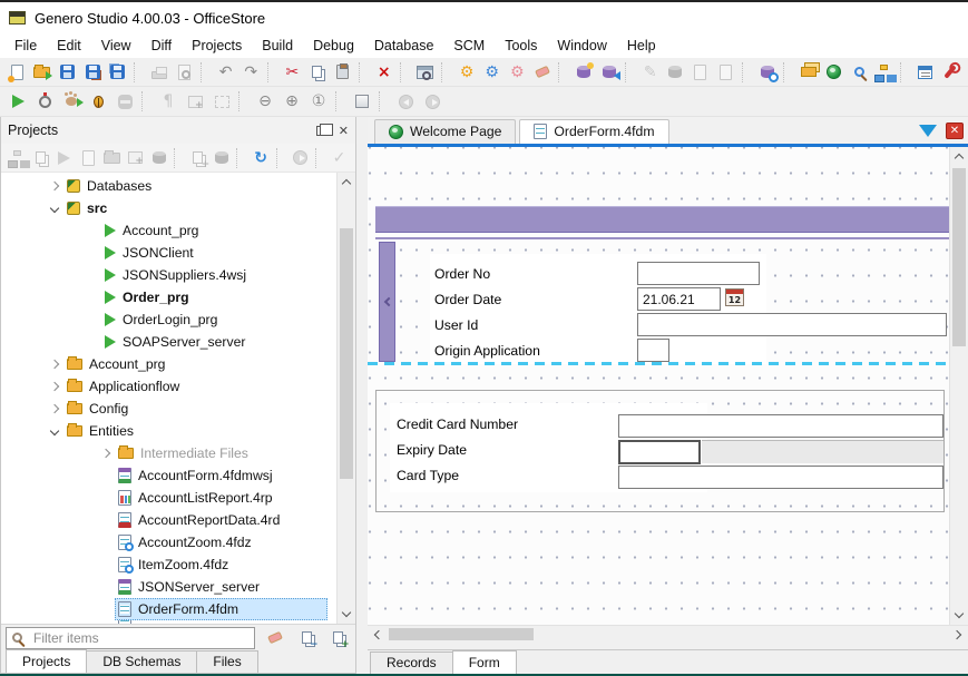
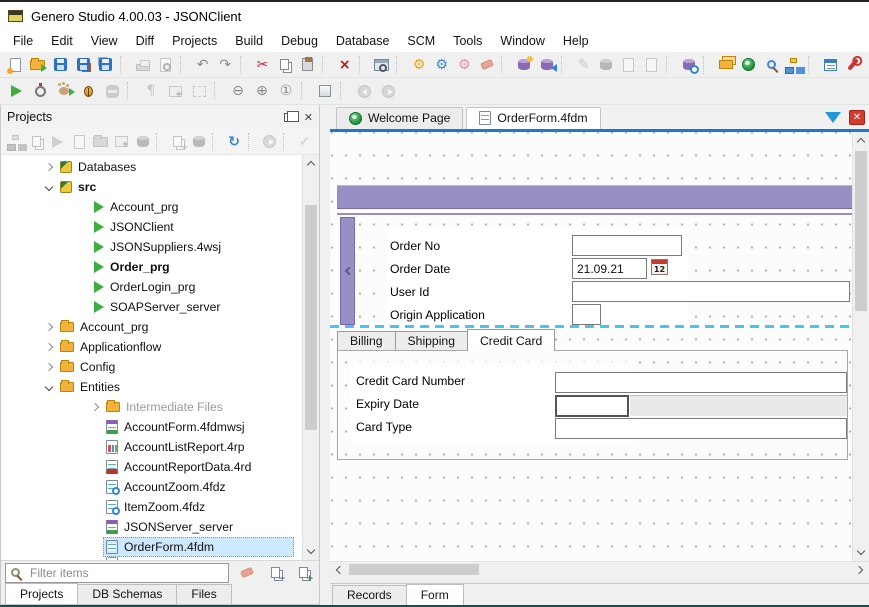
- Genero Studio 4.00.03 - OfficeStore
+ Genero Studio 4.00.03 - JSONClient
  File
  Edit
  View
  Diff
  Projects
  Build
  Debug
  Database
  SCM
  Tools
  Window
  Help
  ↶
  ↷
  ✂
  ×
  ⚙
  ⚙
  ⚙
  ✎
  ¶
  ⊖
  ⊕
  ①
  Projects
  ✕
  ↻
  ✓
  Databases
  src
  Account_prg
  JSONClient
  JSONSuppliers.4wsj
  Order_prg
  OrderLogin_prg
  SOAPServer_server
  Account_prg
  Applicationflow
  Config
  Entities
  Intermediate Files
  AccountForm.4fdmwsj
  AccountListReport.4rp
  AccountReportData.4rd
  AccountZoom.4fdz
  ItemZoom.4fdz
  JSONServer_server
  OrderForm.4fdm
  Filter items
  Projects
  DB Schemas
  Files
  Welcome Page
  OrderForm.4fdm
  ✕
  Order No
  Order Date
  User Id
  Origin Application
- 21.06.21
+ 21.09.21
  12
+ Billing
+ Shipping
+ Credit Card
  Credit Card Number
  Expiry Date
  Card Type
  Records
  Form
